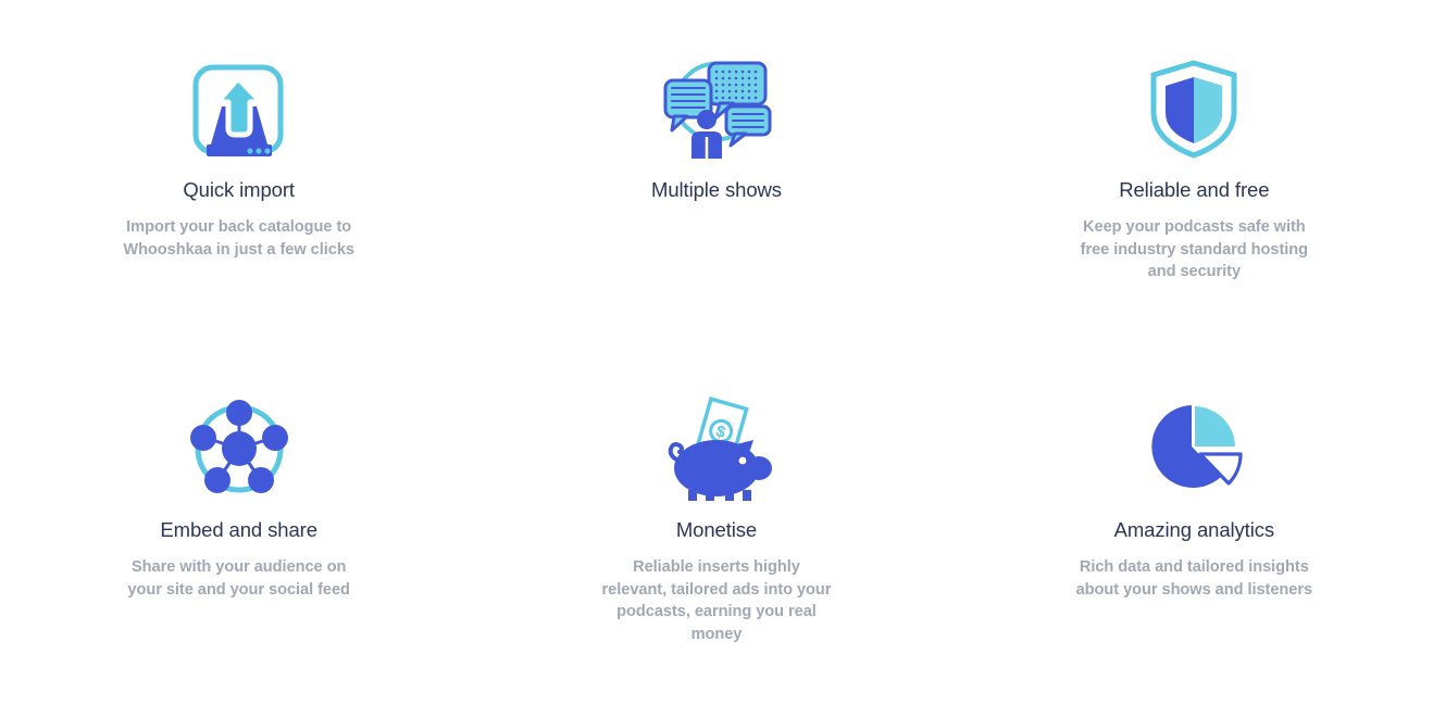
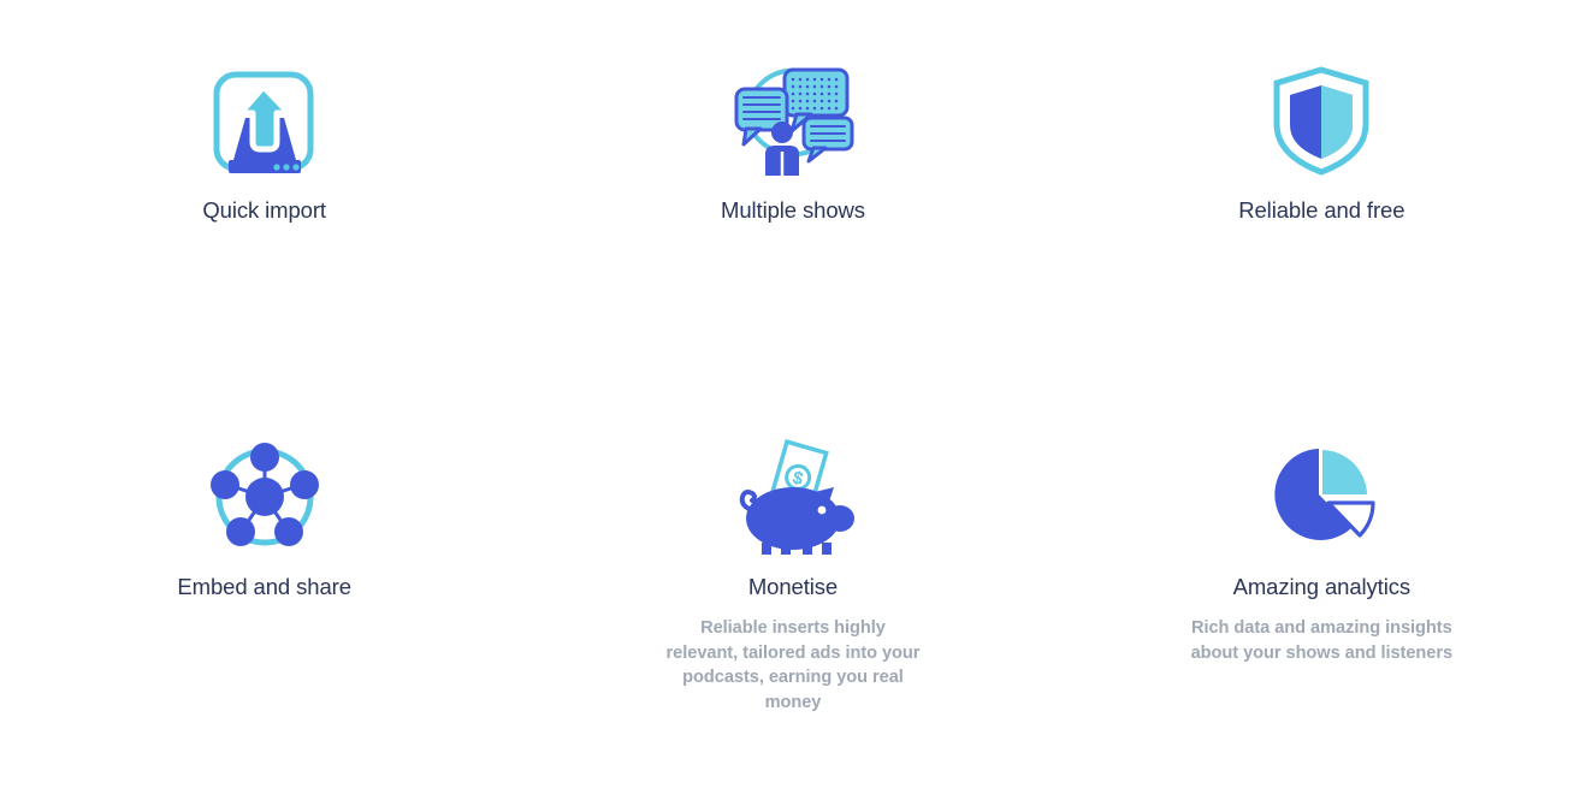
  Quick import
- Import your back catalogue to Whooshkaa in just a few clicks
  Multiple shows
  Reliable and free
- Keep your podcasts safe with free industry standard hosting and security
  Embed and share
- Share with your audience on your site and your social feed
  Monetise
  Reliable inserts highly relevant, tailored ads into your podcasts, earning you real money
  Amazing analytics
- Rich data and tailored insights about your shows and listeners
+ Rich data and amazing insights about your shows and listeners
